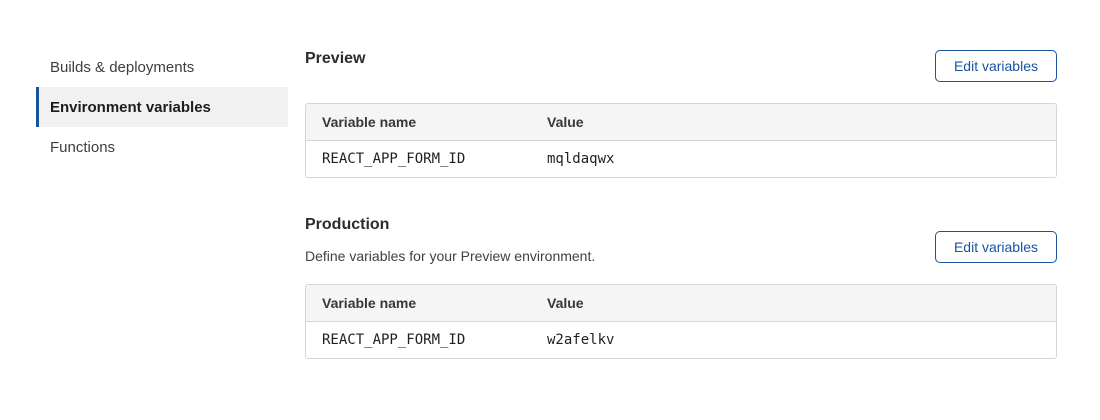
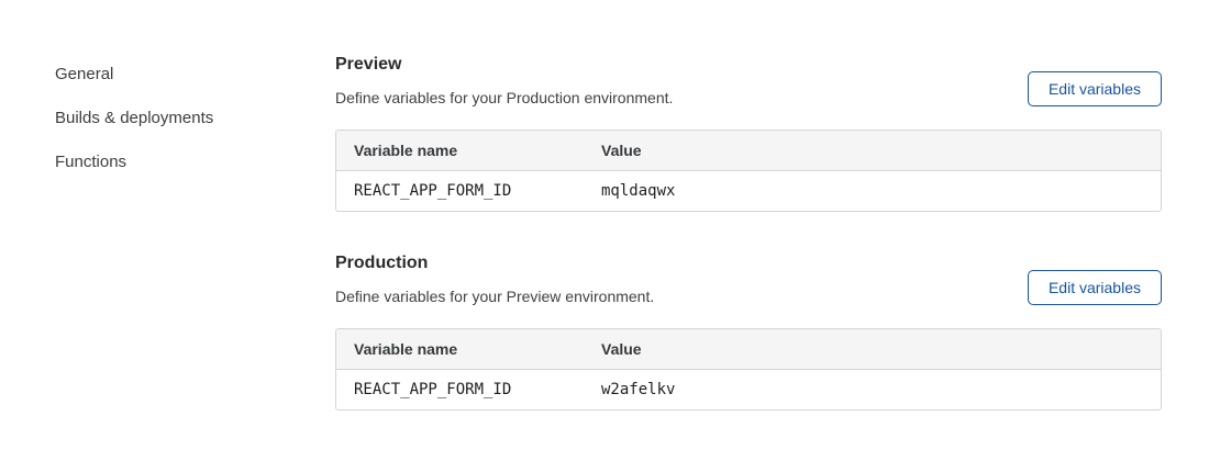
+ General
  Builds & deployments
- Environment variables
  Functions
  Preview
+ Define variables for your Production environment.
  Edit variables
  Variable name	Value
  REACT_APP_FORM_ID	mqldaqwx
  Production
  Define variables for your Preview environment.
  Edit variables
  Variable name	Value
  REACT_APP_FORM_ID	w2afelkv
